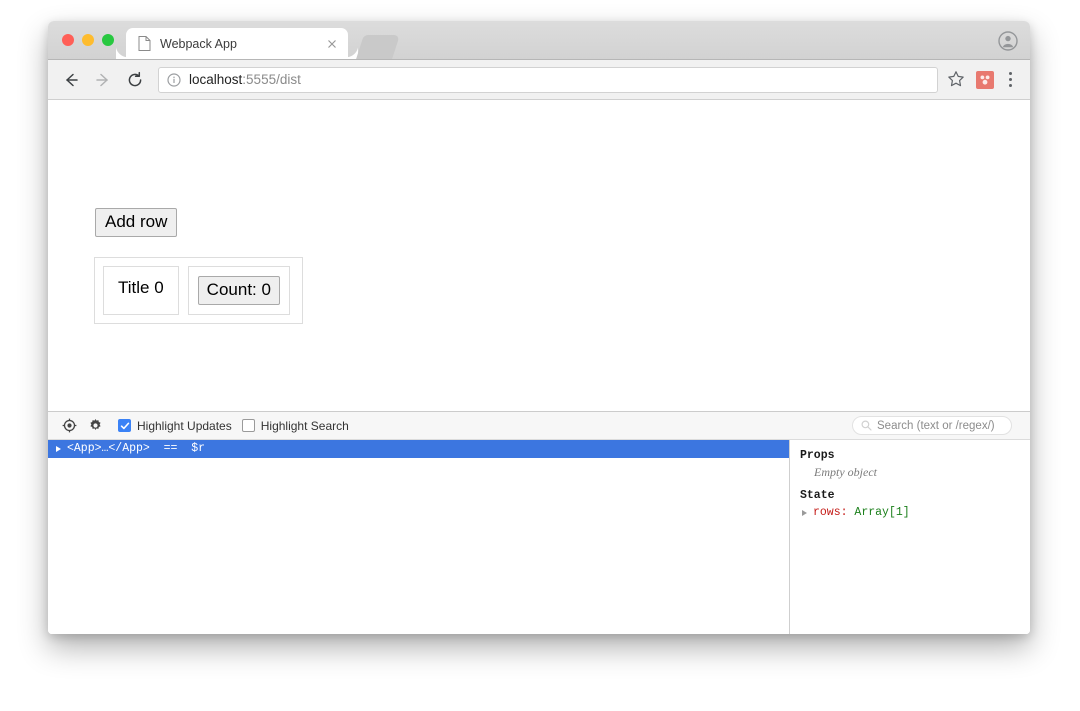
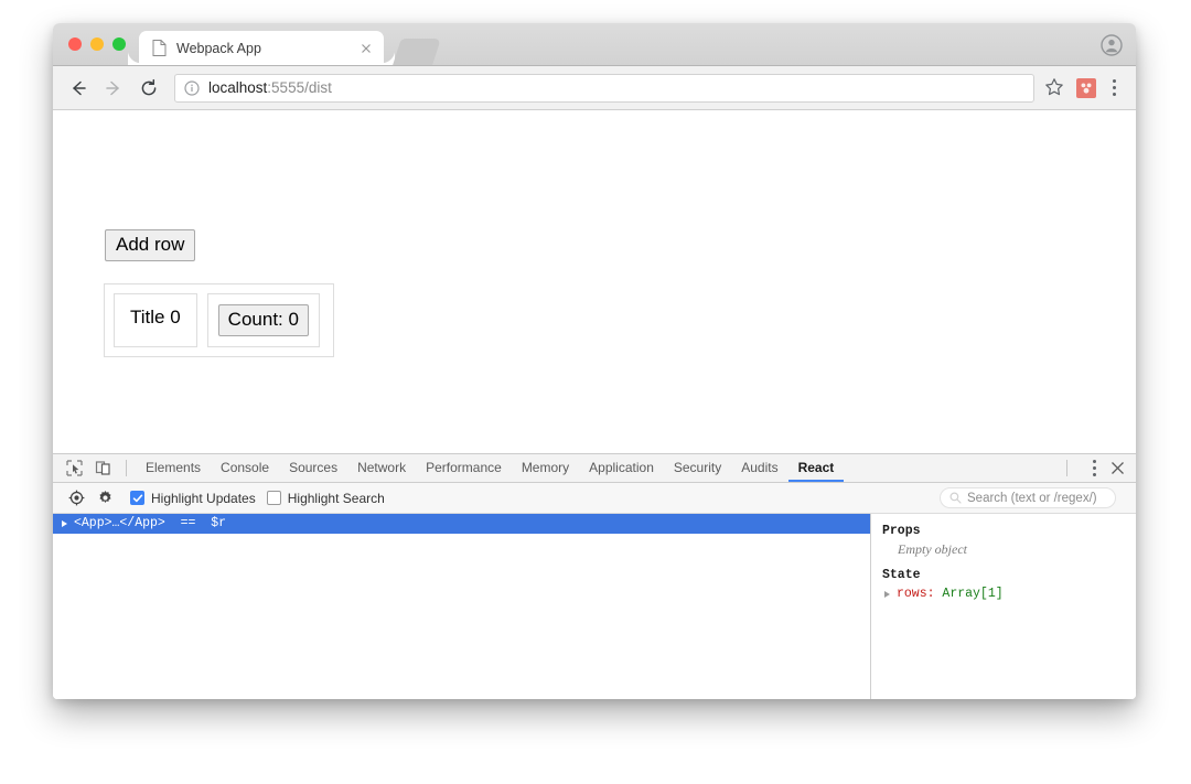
  Webpack App
  localhost:5555/dist
  Add row
  Title 0
  Count: 0
+ Elements
+ Console
+ Sources
+ Network
+ Performance
+ Memory
+ Application
+ Security
+ Audits
+ React
  Highlight Updates
  Highlight Search
  Search (text or /regex/)
  <App>…</App> == $r
  Props
  Empty object
  State
  rows:
  Array[1]
